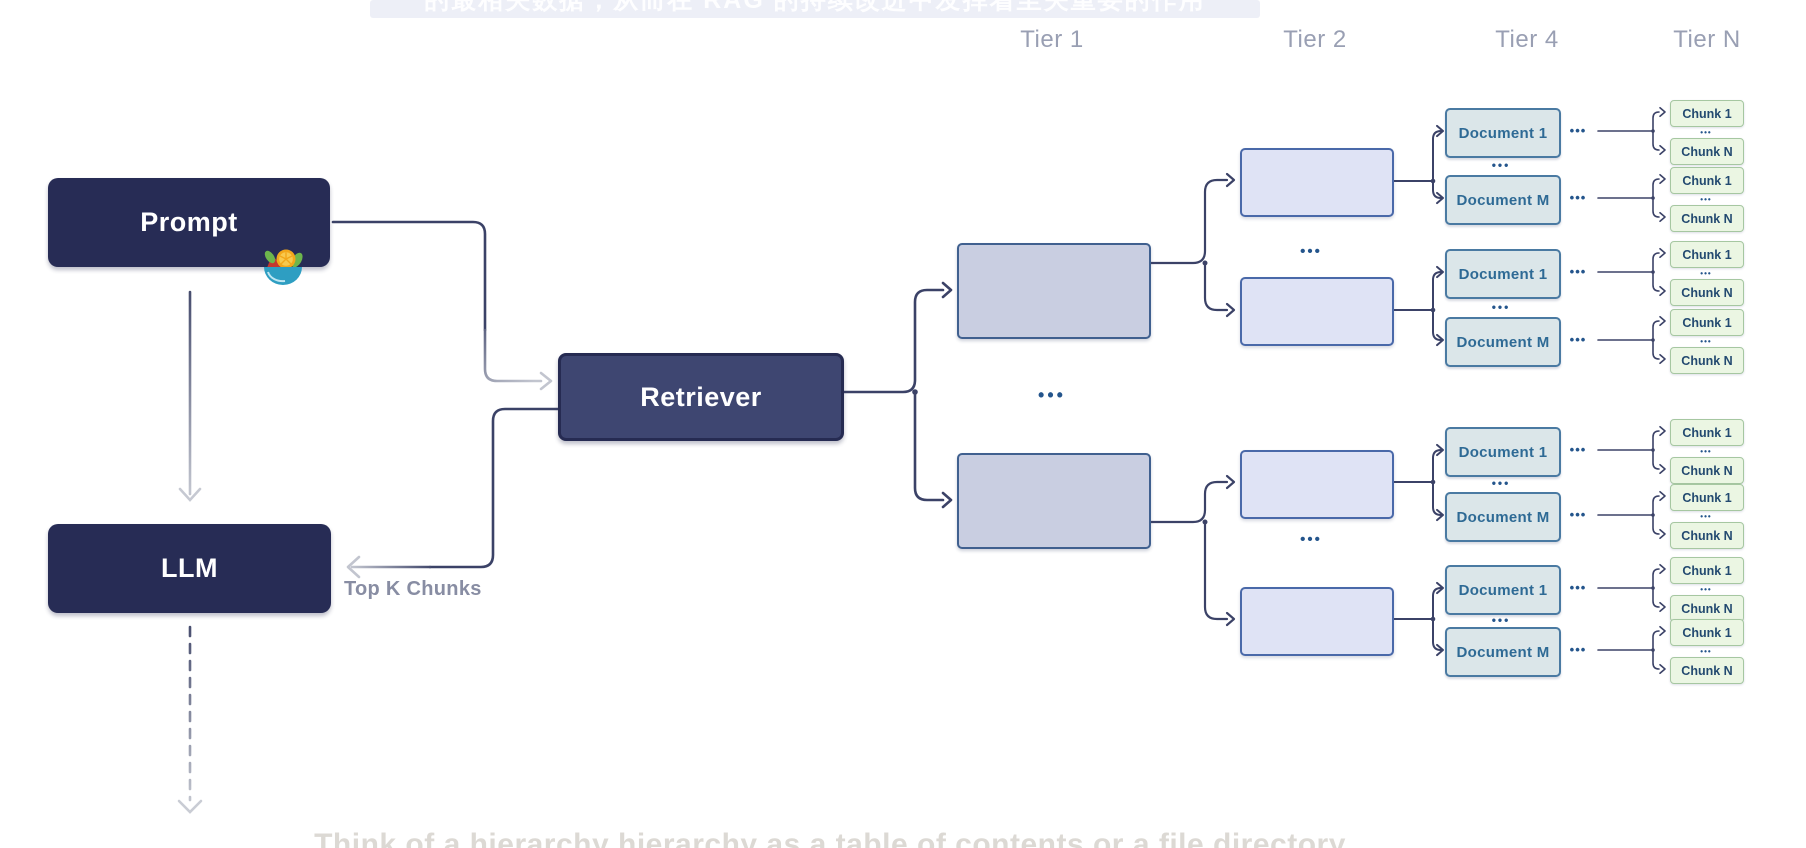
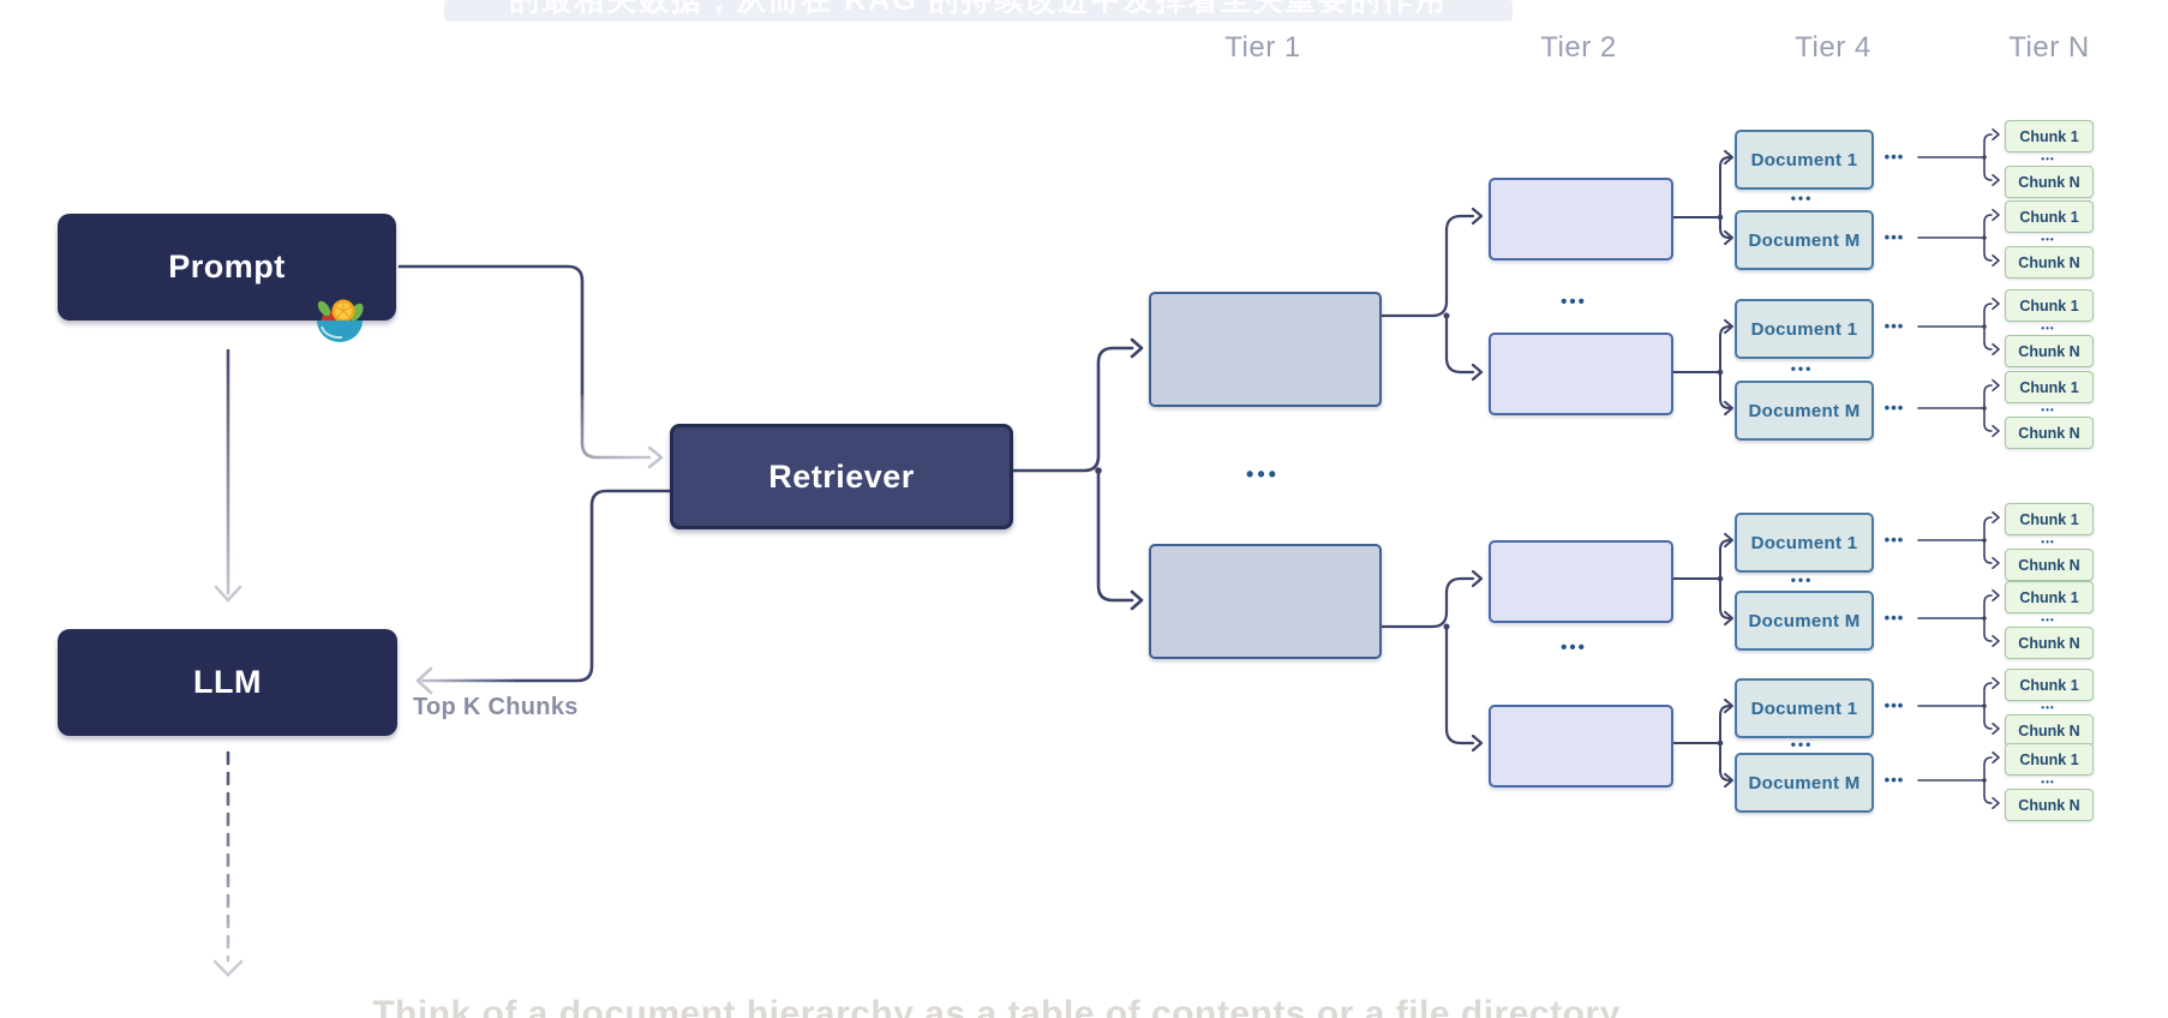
  Tier 1
  Tier 2
  Tier 4
  Tier N
  Prompt
  LLM
  Retriever
  Top K Chunks
  •••
  •••
  •••
  Document 1
  •••
  Document M
  Document 1
  •••
  Document M
  Document 1
  •••
  Document M
  Document 1
  •••
  Document M
  •••
  •••
  •••
  •••
  •••
  •••
  •••
  •••
  Chunk 1
  •••
  Chunk N
  Chunk 1
  •••
  Chunk N
  Chunk 1
  •••
  Chunk N
  Chunk 1
  •••
  Chunk N
  Chunk 1
  •••
  Chunk N
  Chunk 1
  •••
  Chunk N
  Chunk 1
  •••
  Chunk N
  Chunk 1
  •••
  Chunk N
- Think of a hierarchy hierarchy as a table of contents or a file directory
+ Think of a document hierarchy as a table of contents or a file directory
